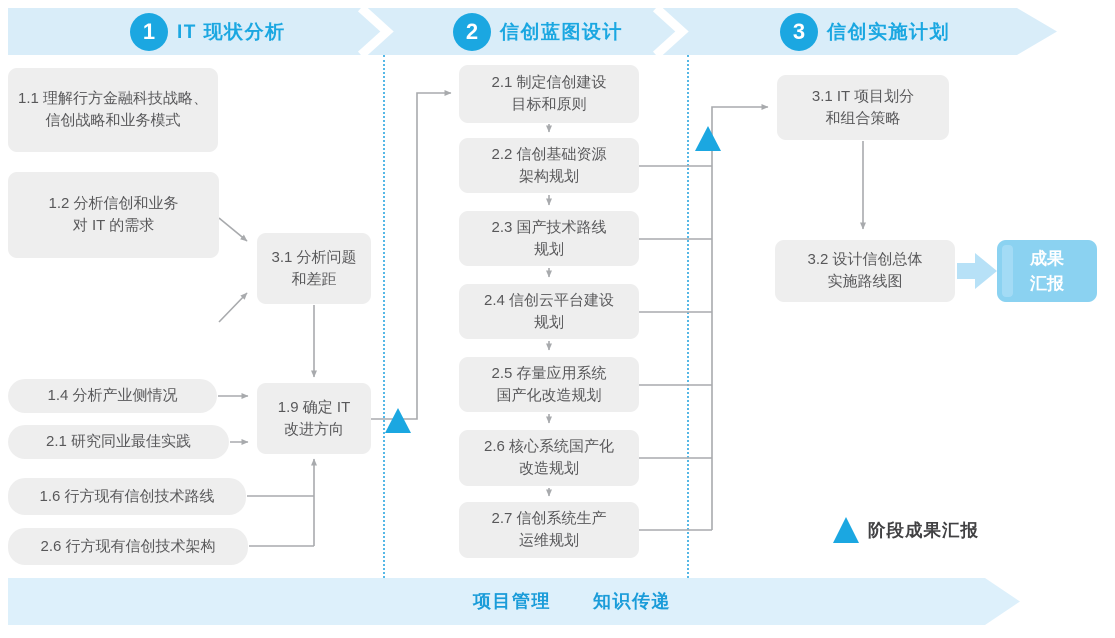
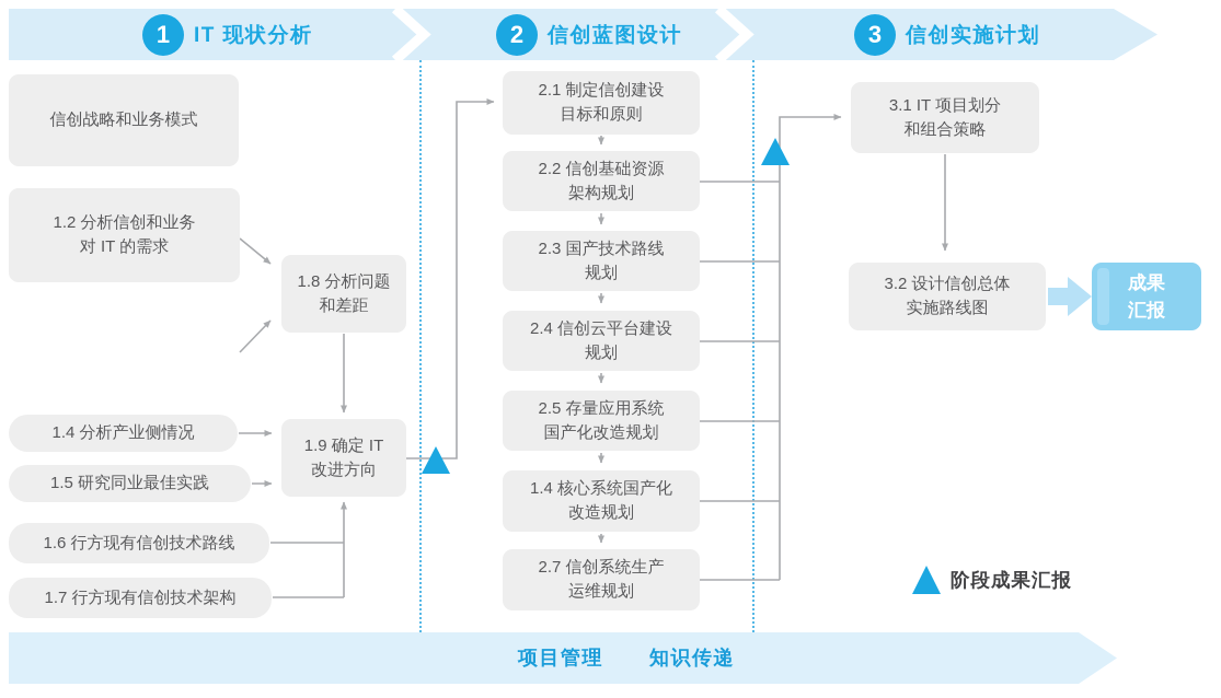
  1
  IT 现状分析
  2
  信创蓝图设计
  3
  信创实施计划
- 1.1 理解行方金融科技战略、
  信创战略和业务模式
  1.2 分析信创和业务
  对 IT 的需求
  1.4 分析产业侧情况
- 2.1 研究同业最佳实践
+ 1.5 研究同业最佳实践
  1.6 行方现有信创技术路线
- 2.6 行方现有信创技术架构
+ 1.7 行方现有信创技术架构
- 3.1 分析问题
+ 1.8 分析问题
  和差距
  1.9 确定 IT
  改进方向
  2.1 制定信创建设
  目标和原则
  2.2 信创基础资源
  架构规划
  2.3 国产技术路线
  规划
  2.4 信创云平台建设
  规划
  2.5 存量应用系统
  国产化改造规划
- 2.6 核心系统国产化
+ 1.4 核心系统国产化
  改造规划
  2.7 信创系统生产
  运维规划
  3.1 IT 项目划分
  和组合策略
  3.2 设计信创总体
  实施路线图
  成果
  汇报
  阶段成果汇报
  项目管理
  知识传递
